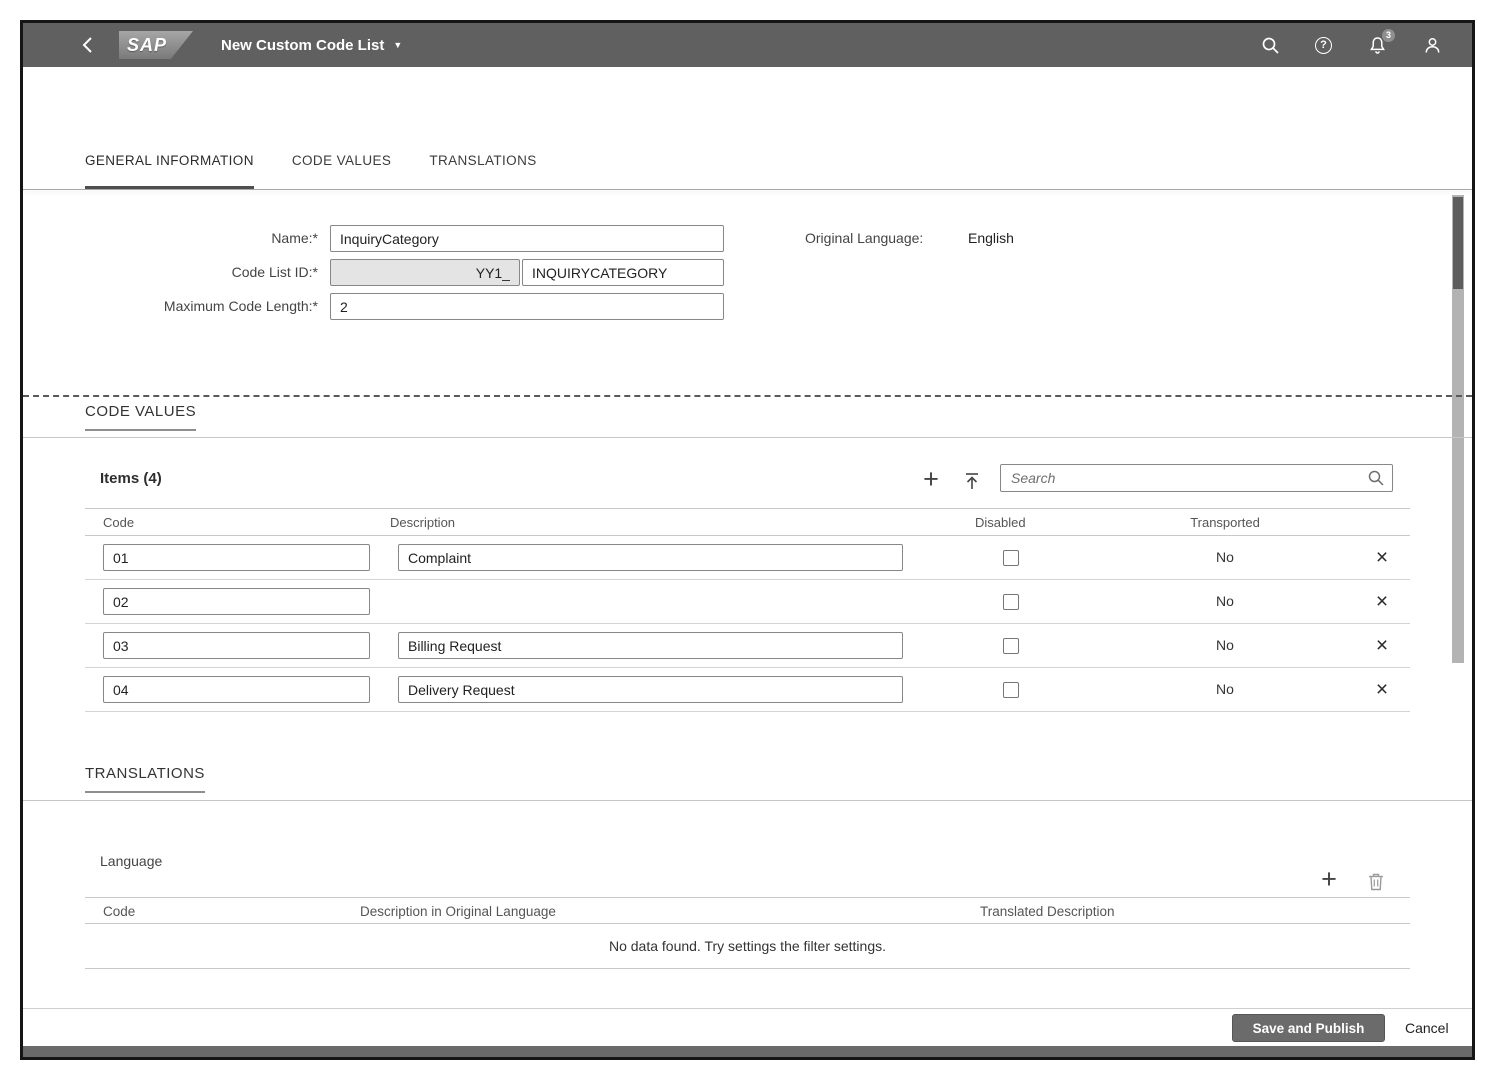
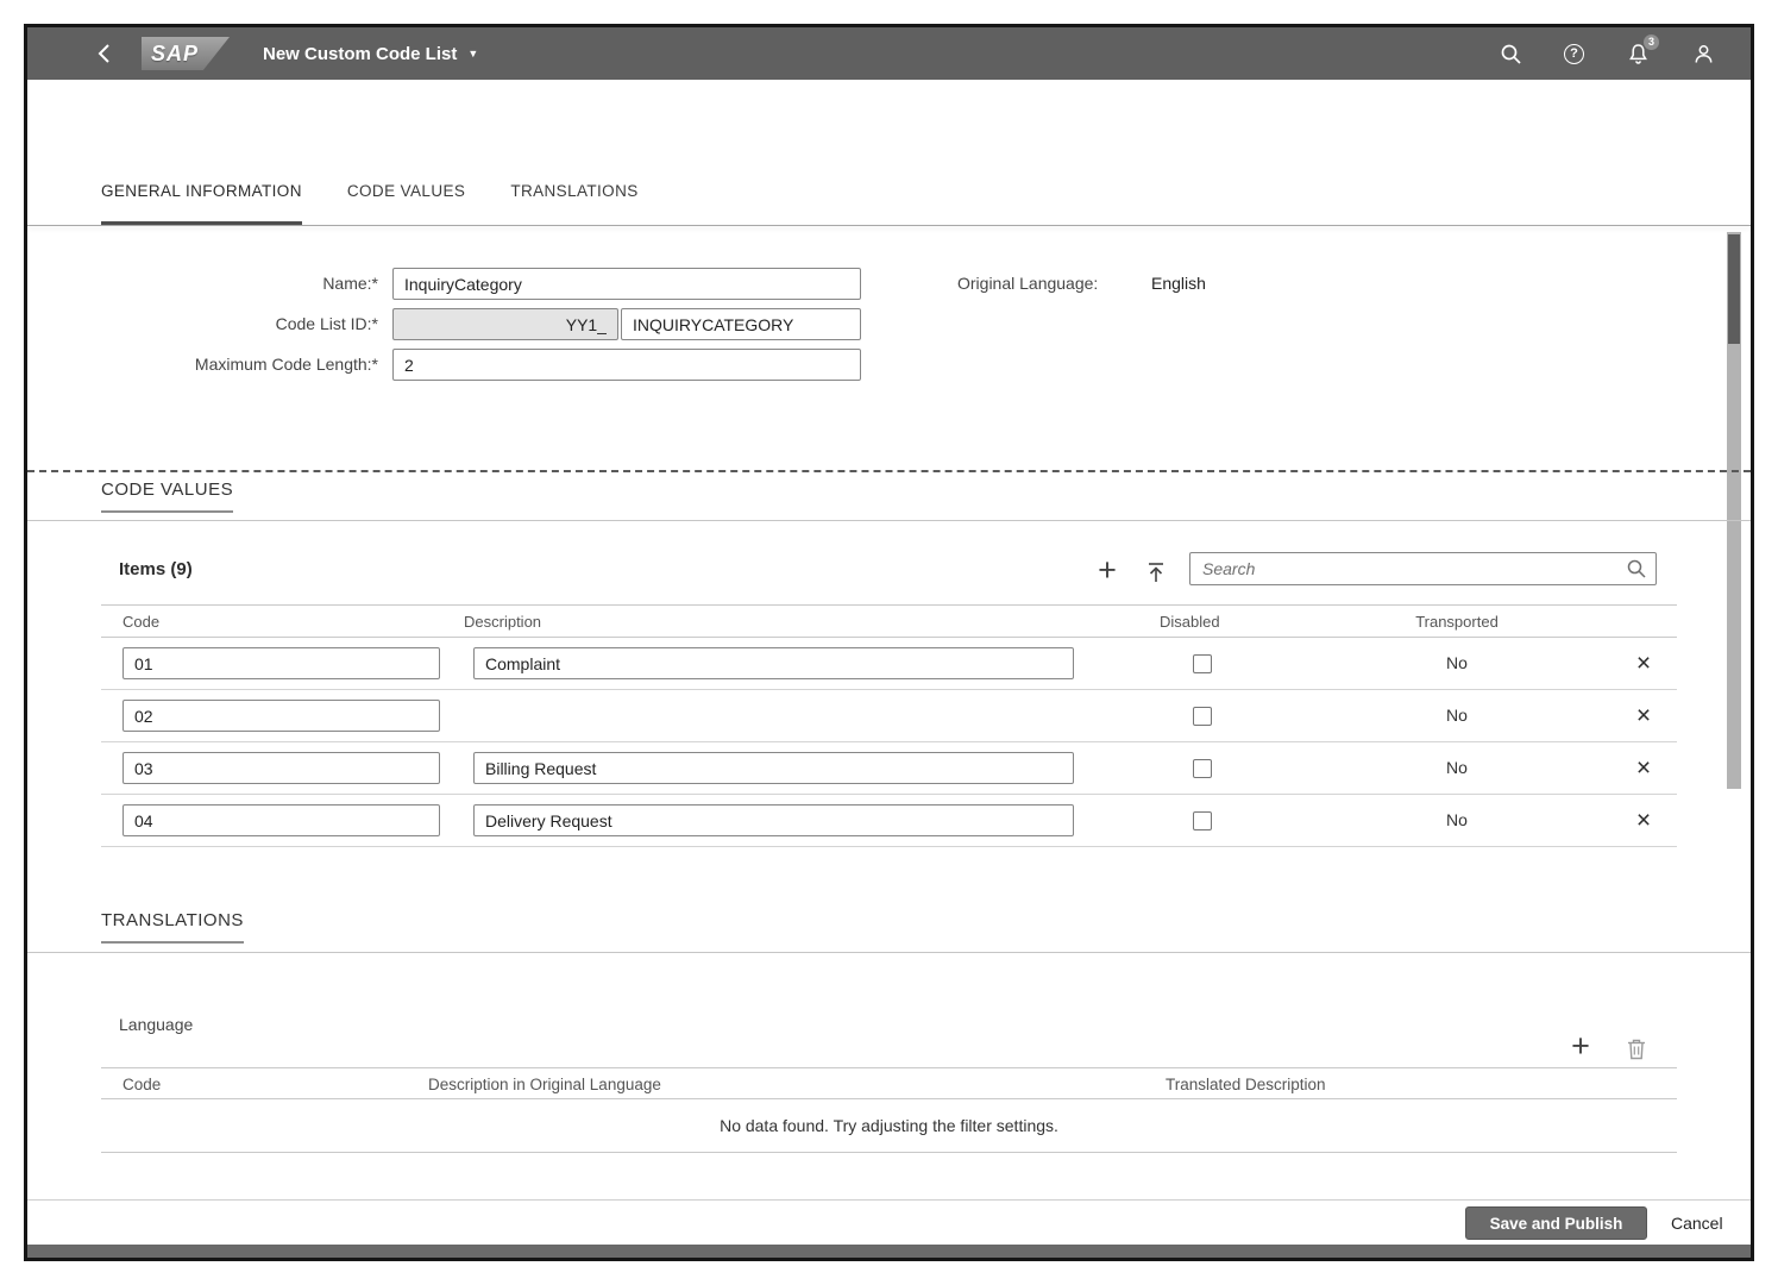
  SAP
  New Custom Code List
  ▼
  ?
  3
  GENERAL INFORMATION
  CODE VALUES
  TRANSLATIONS
  Name:*
  InquiryCategory
  Original Language:
  English
  Code List ID:*
  YY1_
  INQUIRYCATEGORY
  Maximum Code Length:*
  2
  CODE VALUES
- Items (4)
+ Items (9)
  +
  Search
  Code
  Description
  Disabled
  Transported
  01
  Complaint
  No
  ×
  02
  No
  ×
  03
  Billing Request
  No
  ×
  04
  Delivery Request
  No
  ×
  TRANSLATIONS
  Language
  +
  Code
  Description in Original Language
  Translated Description
- No data found. Try settings the filter settings.
+ No data found. Try adjusting the filter settings.
  Save and Publish
  Cancel
